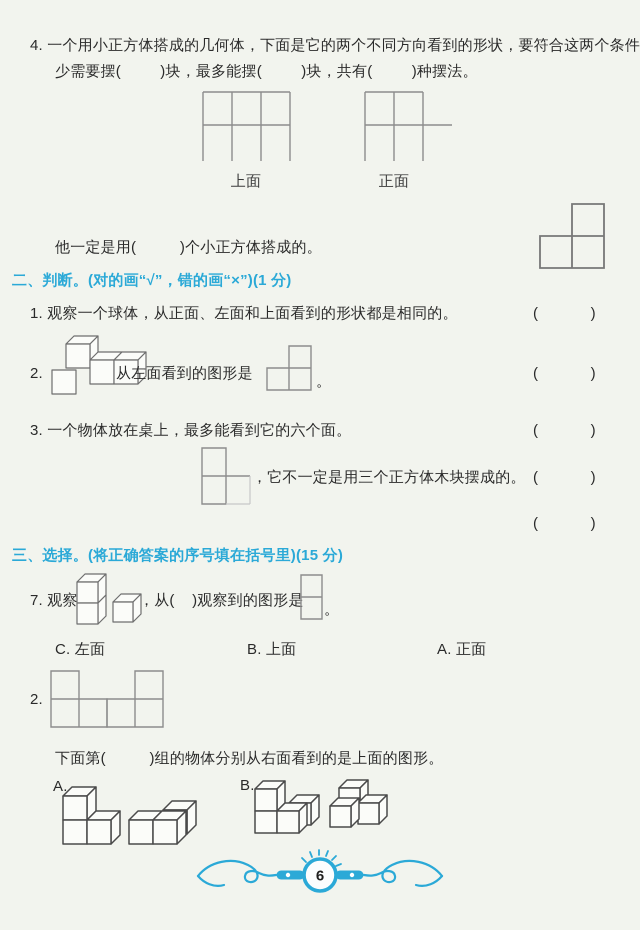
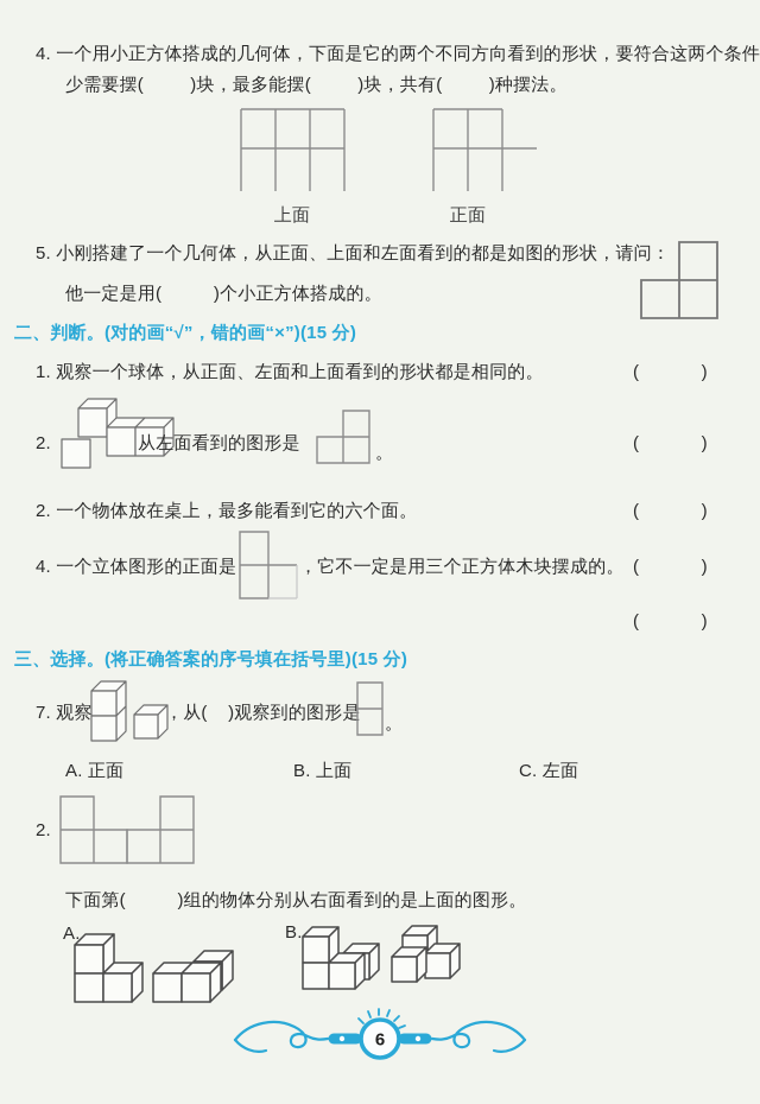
  4. 一个用小正方体搭成的几何体，下面是它的两个不同方向看到的形状，要符合这两个条件
  少需要摆( )块，最多能摆( )块，共有( )种摆法。
  上面
  正面
+ 5. 小刚搭建了一个几何体，从正面、上面和左面看到的都是如图的形状，请问：
  他一定是用( )个小正方体搭成的。
- 二、判断。(对的画“√”，错的画“×”)(1 分)
+ 二、判断。(对的画“√”，错的画“×”)(15 分)
  1. 观察一个球体，从正面、左面和上面看到的形状都是相同的。
  ( )
  2.
  从左面看到的图形是
  。
  ( )
- 3. 一个物体放在桌上，最多能看到它的六个面。
+ 2. 一个物体放在桌上，最多能看到它的六个面。
  ( )
+ 4. 一个立体图形的正面是
  ，它不一定是用三个正方体木块摆成的。
  ( )
  ( )
  三、选择。(将正确答案的序号填在括号里)(15 分)
  7. 观察
  ，从( )观察到的图形是
  。
- C. 左面
+ A. 正面
  B. 上面
- A. 正面
+ C. 左面
  2.
  下面第( )组的物体分别从右面看到的是上面的图形。
  A.
  B.
  6
